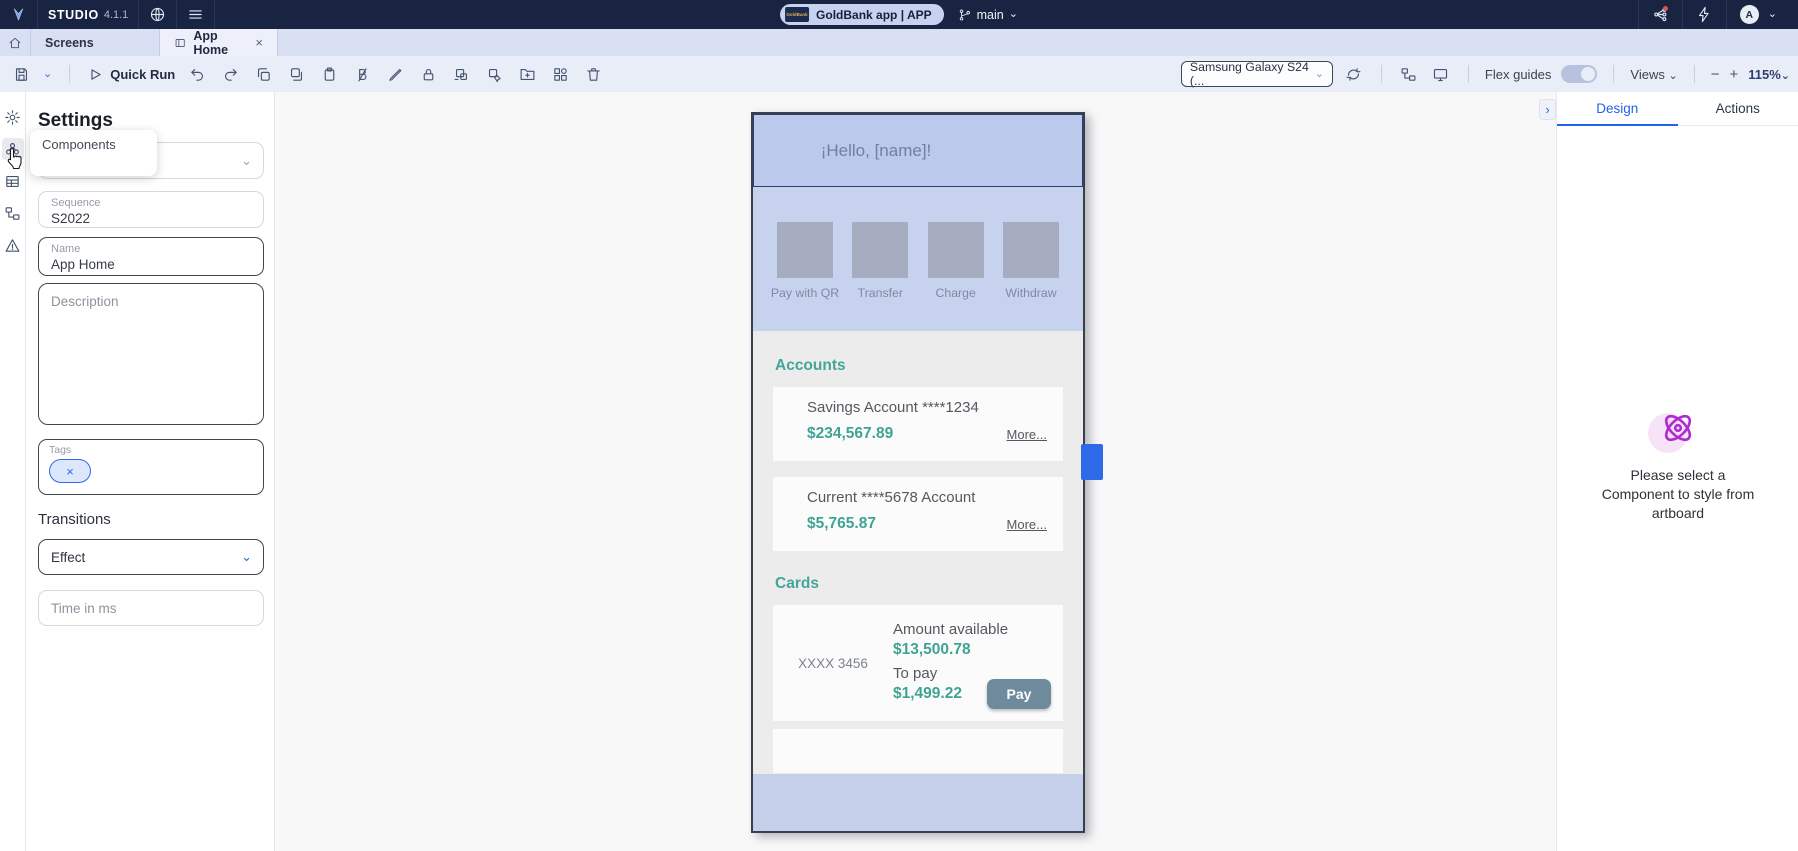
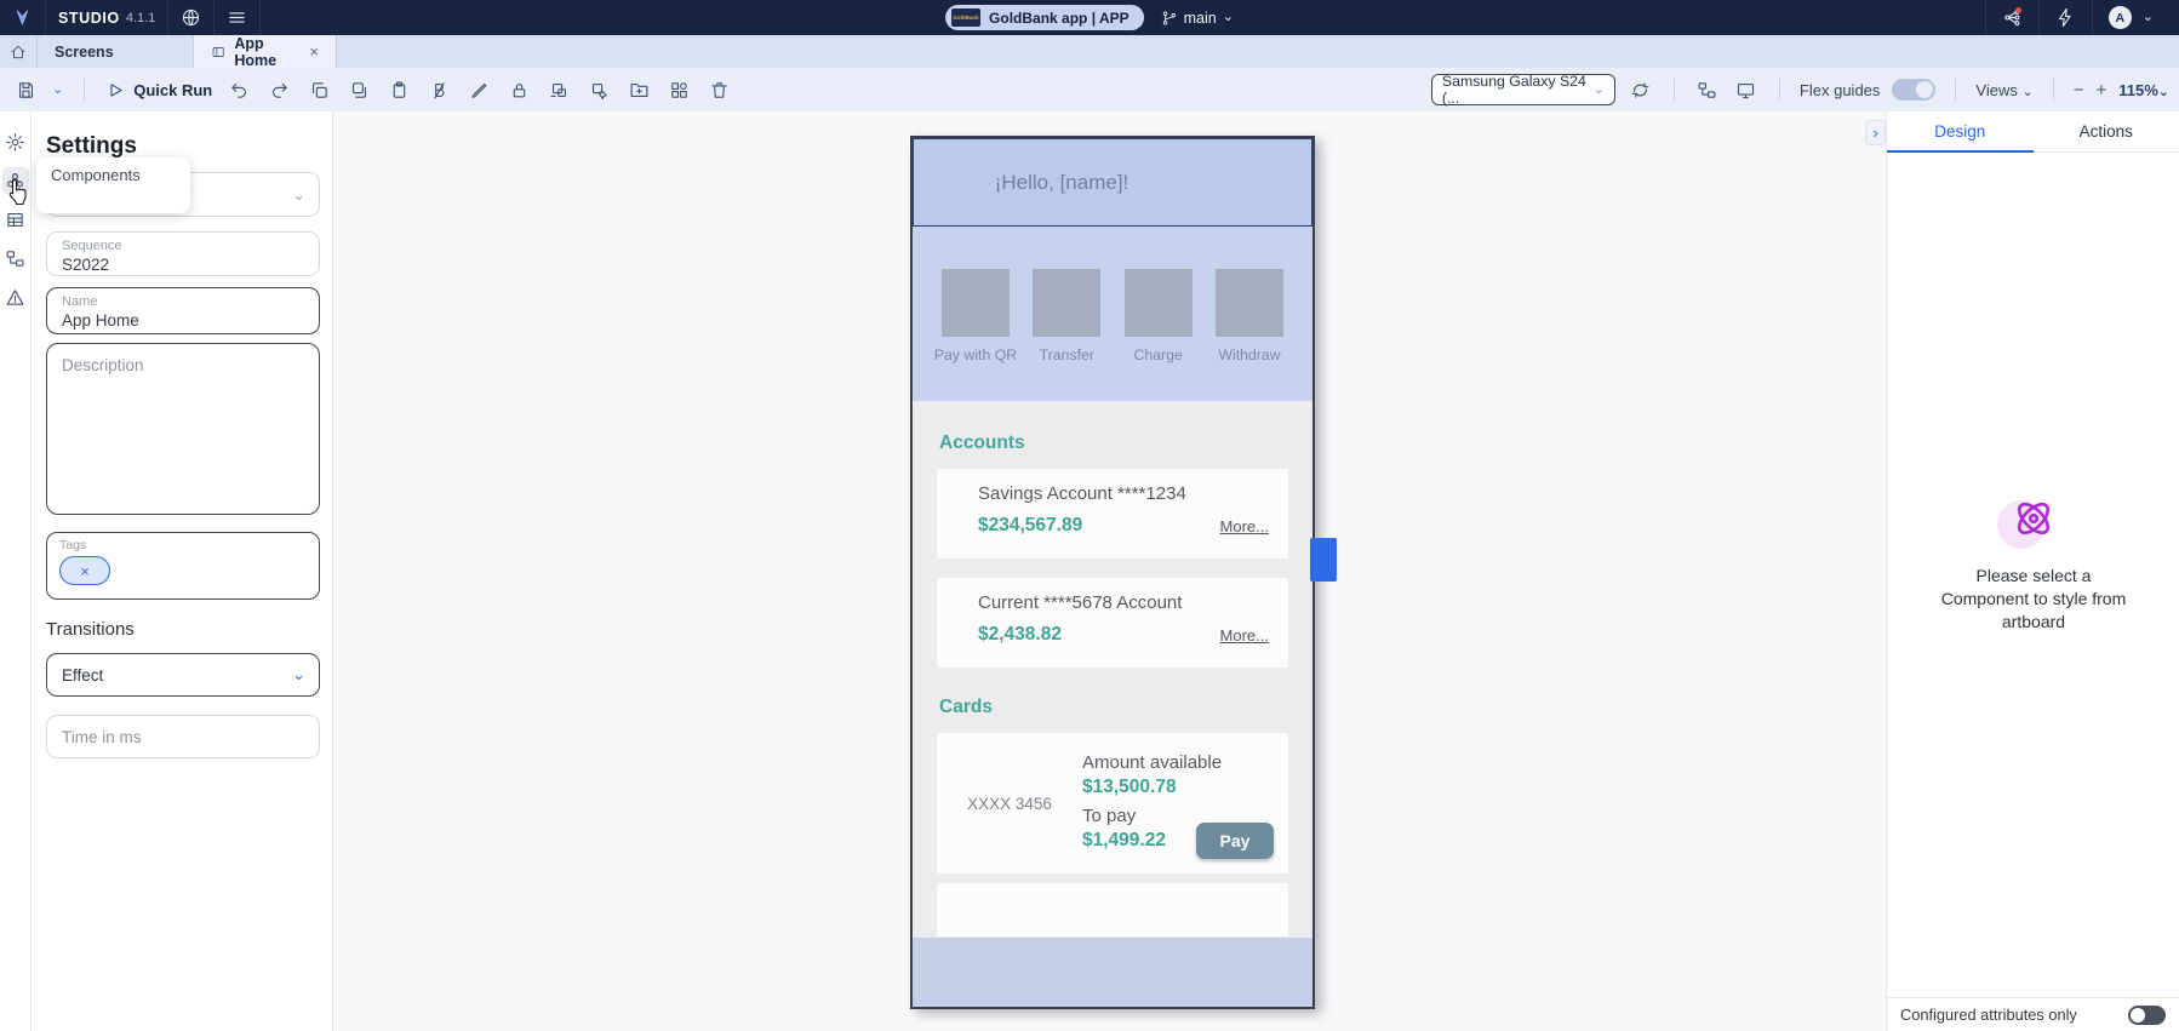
  STUDIO
  4.1.1
  GoldBank app | APP
  main
  ⌄
  A
  ⌄
  Screens
  App Home
  ×
  ⌄
  Quick Run
  Samsung Galaxy S24 (...
  ⌄
  Flex guides
  Views ⌄
  −
  +
  115%⌄
  Settings
  ⌄
  Components
  Sequence
  S2022
  Name
  App Home
  Description
  Tags
  ×
  Transitions
  Effect
  ⌄
  Time in ms
  ¡Hello, [name]!
  Pay with QR
  Transfer
  Charge
  Withdraw
  Accounts
  Savings Account ****1234
  $234,567.89
  More...
  Current ****5678 Account
- $5,765.87
+ $2,438.82
  More...
  Cards
  XXXX 3456
  Amount available
  $13,500.78
  To pay
  $1,499.22
  Pay
  ›
  Design
  Actions
  Please select a
  Component to style from
  artboard
+ Configured attributes only
